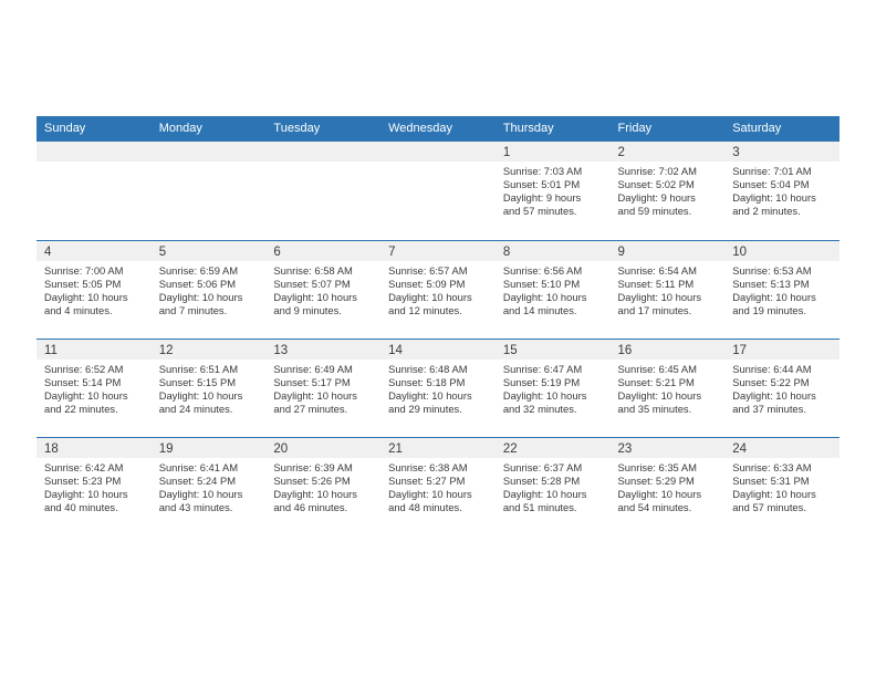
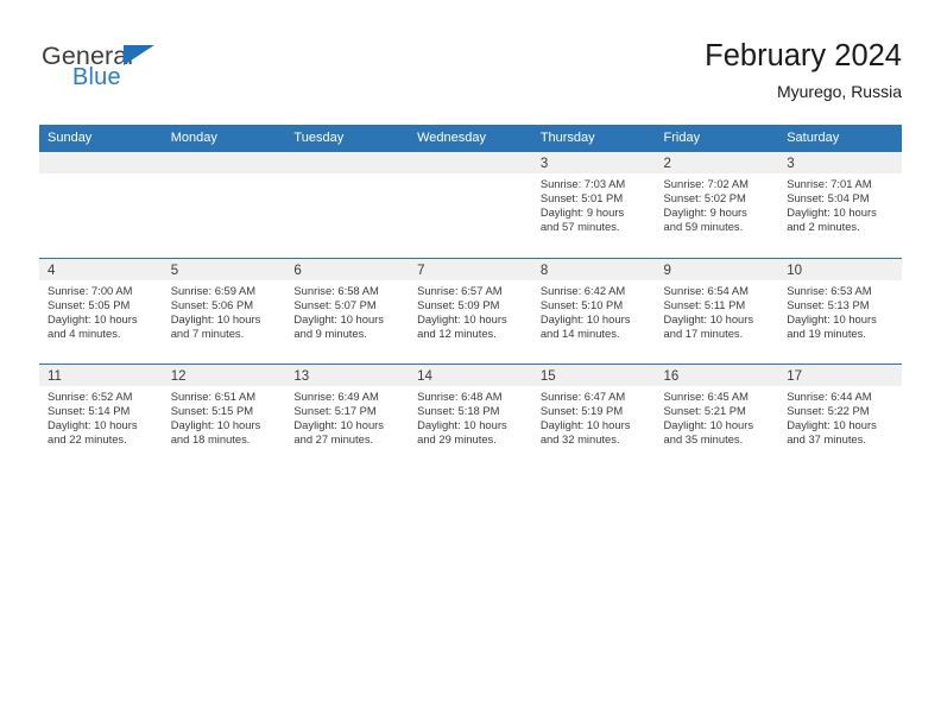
+ General
+ Blue
+ February 2024
+ Myurego, Russia
  Sunday	Monday	Tuesday	Wednesday	Thursday	Friday	Saturday
- 				1Sunrise: 7:03 AMSunset: 5:01 PMDaylight: 9 hoursand 57 minutes.	2Sunrise: 7:02 AMSunset: 5:02 PMDaylight: 9 hoursand 59 minutes.	3Sunrise: 7:01 AMSunset: 5:04 PMDaylight: 10 hoursand 2 minutes.
+ 				3Sunrise: 7:03 AMSunset: 5:01 PMDaylight: 9 hoursand 57 minutes.	2Sunrise: 7:02 AMSunset: 5:02 PMDaylight: 9 hoursand 59 minutes.	3Sunrise: 7:01 AMSunset: 5:04 PMDaylight: 10 hoursand 2 minutes.
- 4Sunrise: 7:00 AMSunset: 5:05 PMDaylight: 10 hoursand 4 minutes.	5Sunrise: 6:59 AMSunset: 5:06 PMDaylight: 10 hoursand 7 minutes.	6Sunrise: 6:58 AMSunset: 5:07 PMDaylight: 10 hoursand 9 minutes.	7Sunrise: 6:57 AMSunset: 5:09 PMDaylight: 10 hoursand 12 minutes.	8Sunrise: 6:56 AMSunset: 5:10 PMDaylight: 10 hoursand 14 minutes.	9Sunrise: 6:54 AMSunset: 5:11 PMDaylight: 10 hoursand 17 minutes.	10Sunrise: 6:53 AMSunset: 5:13 PMDaylight: 10 hoursand 19 minutes.
+ 4Sunrise: 7:00 AMSunset: 5:05 PMDaylight: 10 hoursand 4 minutes.	5Sunrise: 6:59 AMSunset: 5:06 PMDaylight: 10 hoursand 7 minutes.	6Sunrise: 6:58 AMSunset: 5:07 PMDaylight: 10 hoursand 9 minutes.	7Sunrise: 6:57 AMSunset: 5:09 PMDaylight: 10 hoursand 12 minutes.	8Sunrise: 6:42 AMSunset: 5:10 PMDaylight: 10 hoursand 14 minutes.	9Sunrise: 6:54 AMSunset: 5:11 PMDaylight: 10 hoursand 17 minutes.	10Sunrise: 6:53 AMSunset: 5:13 PMDaylight: 10 hoursand 19 minutes.
- 11Sunrise: 6:52 AMSunset: 5:14 PMDaylight: 10 hoursand 22 minutes.	12Sunrise: 6:51 AMSunset: 5:15 PMDaylight: 10 hoursand 24 minutes.	13Sunrise: 6:49 AMSunset: 5:17 PMDaylight: 10 hoursand 27 minutes.	14Sunrise: 6:48 AMSunset: 5:18 PMDaylight: 10 hoursand 29 minutes.	15Sunrise: 6:47 AMSunset: 5:19 PMDaylight: 10 hoursand 32 minutes.	16Sunrise: 6:45 AMSunset: 5:21 PMDaylight: 10 hoursand 35 minutes.	17Sunrise: 6:44 AMSunset: 5:22 PMDaylight: 10 hoursand 37 minutes.
+ 11Sunrise: 6:52 AMSunset: 5:14 PMDaylight: 10 hoursand 22 minutes.	12Sunrise: 6:51 AMSunset: 5:15 PMDaylight: 10 hoursand 18 minutes.	13Sunrise: 6:49 AMSunset: 5:17 PMDaylight: 10 hoursand 27 minutes.	14Sunrise: 6:48 AMSunset: 5:18 PMDaylight: 10 hoursand 29 minutes.	15Sunrise: 6:47 AMSunset: 5:19 PMDaylight: 10 hoursand 32 minutes.	16Sunrise: 6:45 AMSunset: 5:21 PMDaylight: 10 hoursand 35 minutes.	17Sunrise: 6:44 AMSunset: 5:22 PMDaylight: 10 hoursand 37 minutes.
- 18Sunrise: 6:42 AMSunset: 5:23 PMDaylight: 10 hoursand 40 minutes.	19Sunrise: 6:41 AMSunset: 5:24 PMDaylight: 10 hoursand 43 minutes.	20Sunrise: 6:39 AMSunset: 5:26 PMDaylight: 10 hoursand 46 minutes.	21Sunrise: 6:38 AMSunset: 5:27 PMDaylight: 10 hoursand 48 minutes.	22Sunrise: 6:37 AMSunset: 5:28 PMDaylight: 10 hoursand 51 minutes.	23Sunrise: 6:35 AMSunset: 5:29 PMDaylight: 10 hoursand 54 minutes.	24Sunrise: 6:33 AMSunset: 5:31 PMDaylight: 10 hoursand 57 minutes.
